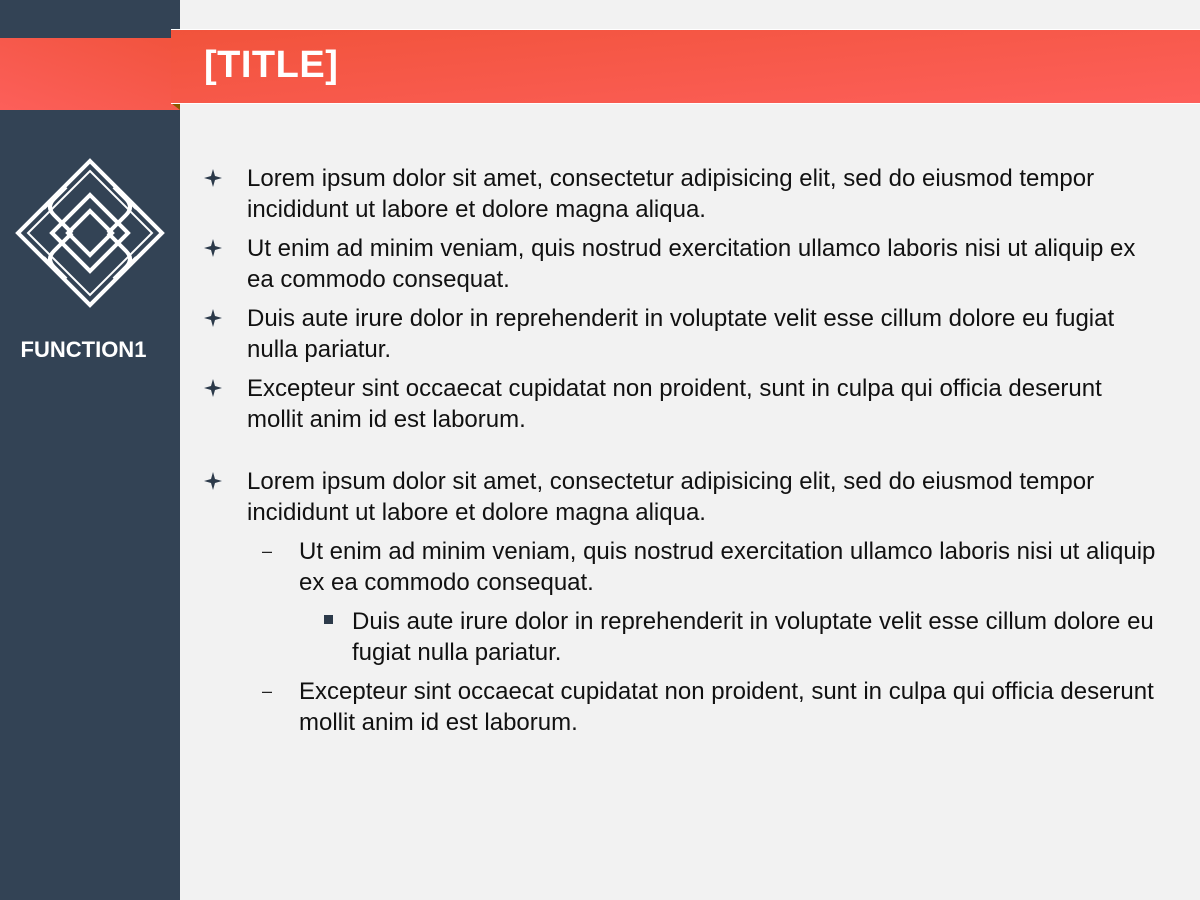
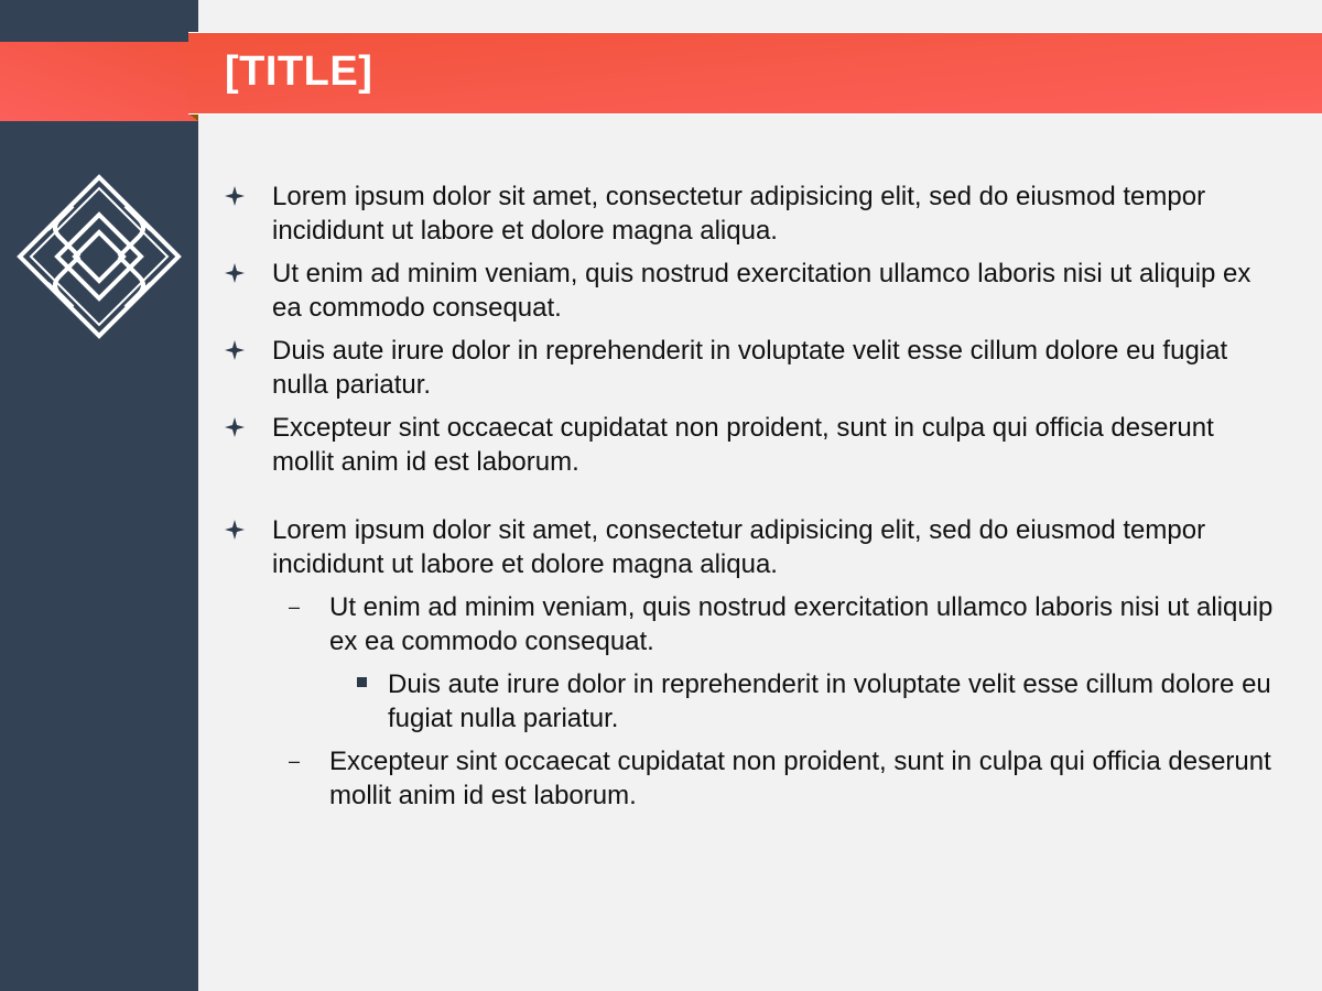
- FUNCTION1
  [TITLE]
  Lorem ipsum dolor sit amet, consectetur adipisicing elit, sed do eiusmod tempor incididunt ut labore et dolore magna aliqua.
  Ut enim ad minim veniam, quis nostrud exercitation ullamco laboris nisi ut aliquip ex ea commodo consequat.
  Duis aute irure dolor in reprehenderit in voluptate velit esse cillum dolore eu fugiat nulla pariatur.
  Excepteur sint occaecat cupidatat non proident, sunt in culpa qui officia deserunt mollit anim id est laborum.
  Lorem ipsum dolor sit amet, consectetur adipisicing elit, sed do eiusmod tempor incididunt ut labore et dolore magna aliqua.
  –
  Ut enim ad minim veniam, quis nostrud exercitation ullamco laboris nisi ut aliquip ex ea commodo consequat.
  Duis aute irure dolor in reprehenderit in voluptate velit esse cillum dolore eu fugiat nulla pariatur.
  –
  Excepteur sint occaecat cupidatat non proident, sunt in culpa qui officia deserunt mollit anim id est laborum.
